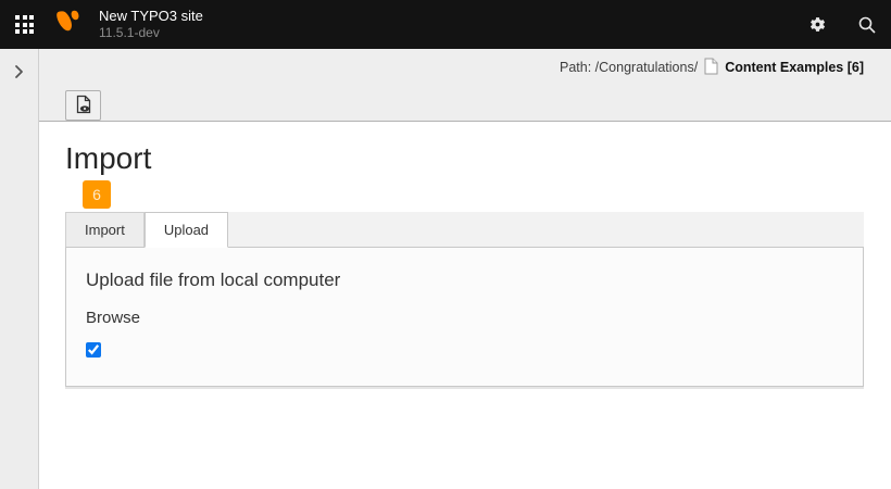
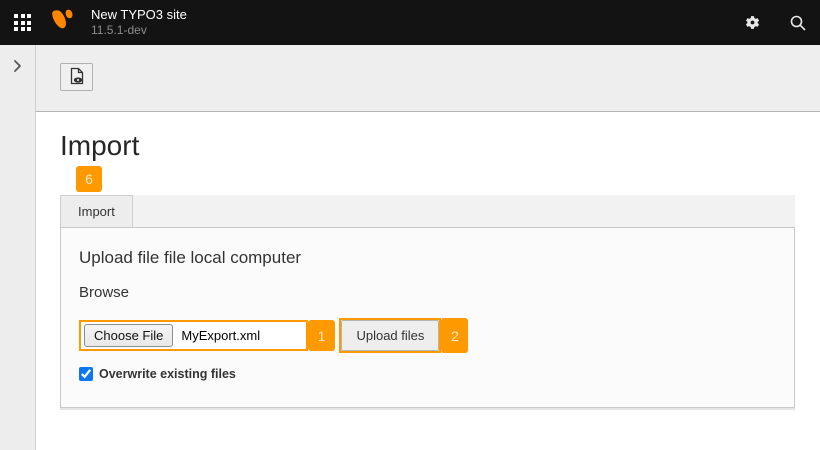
  New TYPO3 site
  11.5.1-dev
- Path: /Congratulations/
- Content Examples [6]
  Import
  6
  Import
- Upload
- Upload file from local computer
+ Upload file file local computer
  Browse
+ Choose File
+ MyExport.xml
+ 1
+ Upload files
+ 2
+ Overwrite existing files
